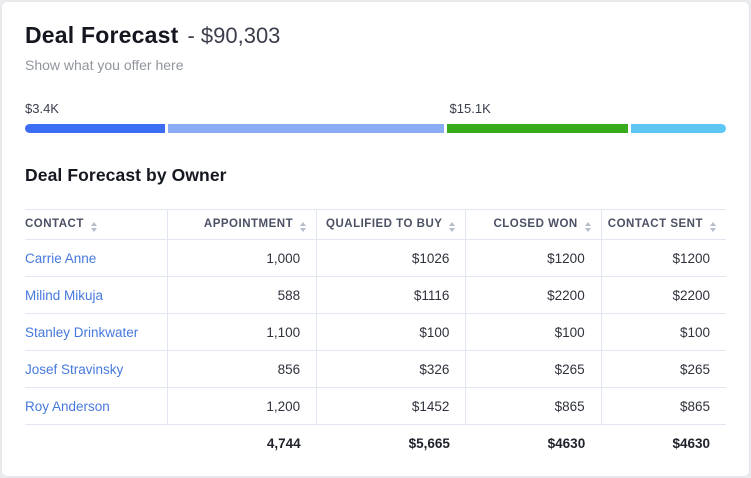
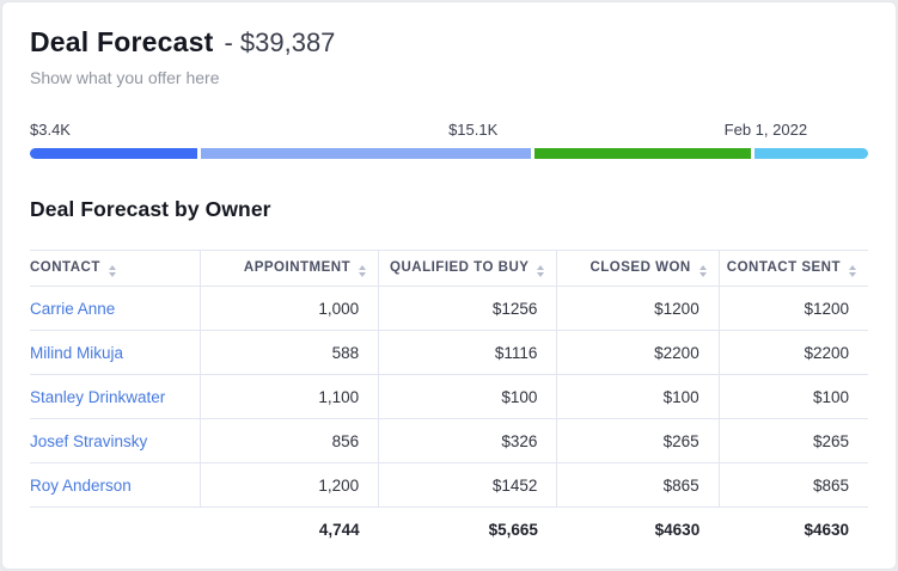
- Deal Forecast - $90,303
+ Deal Forecast - $39,387
  Show what you offer here
  $3.4K
  $15.1K
+ Feb 1, 2022
  Deal Forecast by Owner
  CONTACT	APPOINTMENT	QUALIFIED TO BUY	CLOSED WON	CONTACT SENT
- Carrie Anne	1,000	$1026	$1200	$1200
+ Carrie Anne	1,000	$1256	$1200	$1200
  Milind Mikuja	588	$1116	$2200	$2200
  Stanley Drinkwater	1,100	$100	$100	$100
  Josef Stravinsky	856	$326	$265	$265
  Roy Anderson	1,200	$1452	$865	$865
  	4,744	$5,665	$4630	$4630
